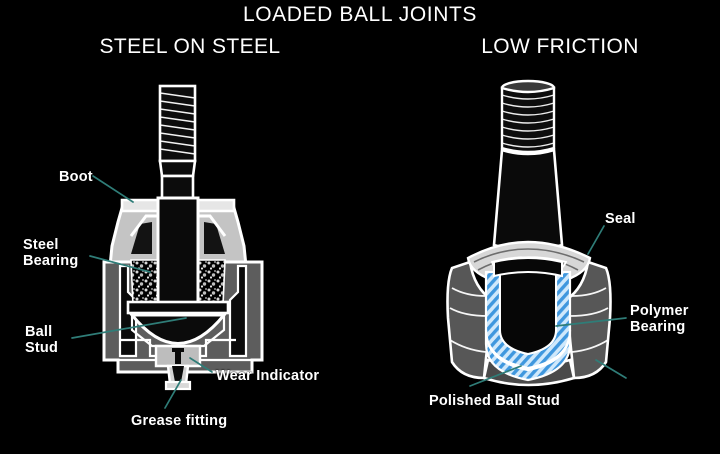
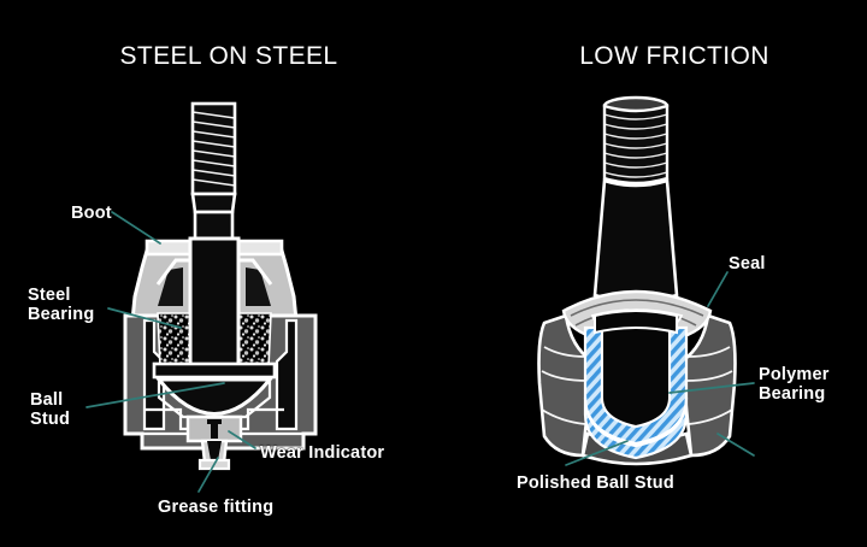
- LOADED BALL JOINTS
  STEEL ON STEEL
  LOW FRICTION
  Boot
  Steel
  Bearing
  Ball
  Stud
  Wear Indicator
  Grease fitting
  Seal
  Polymer
  Bearing
  Polished Ball Stud
